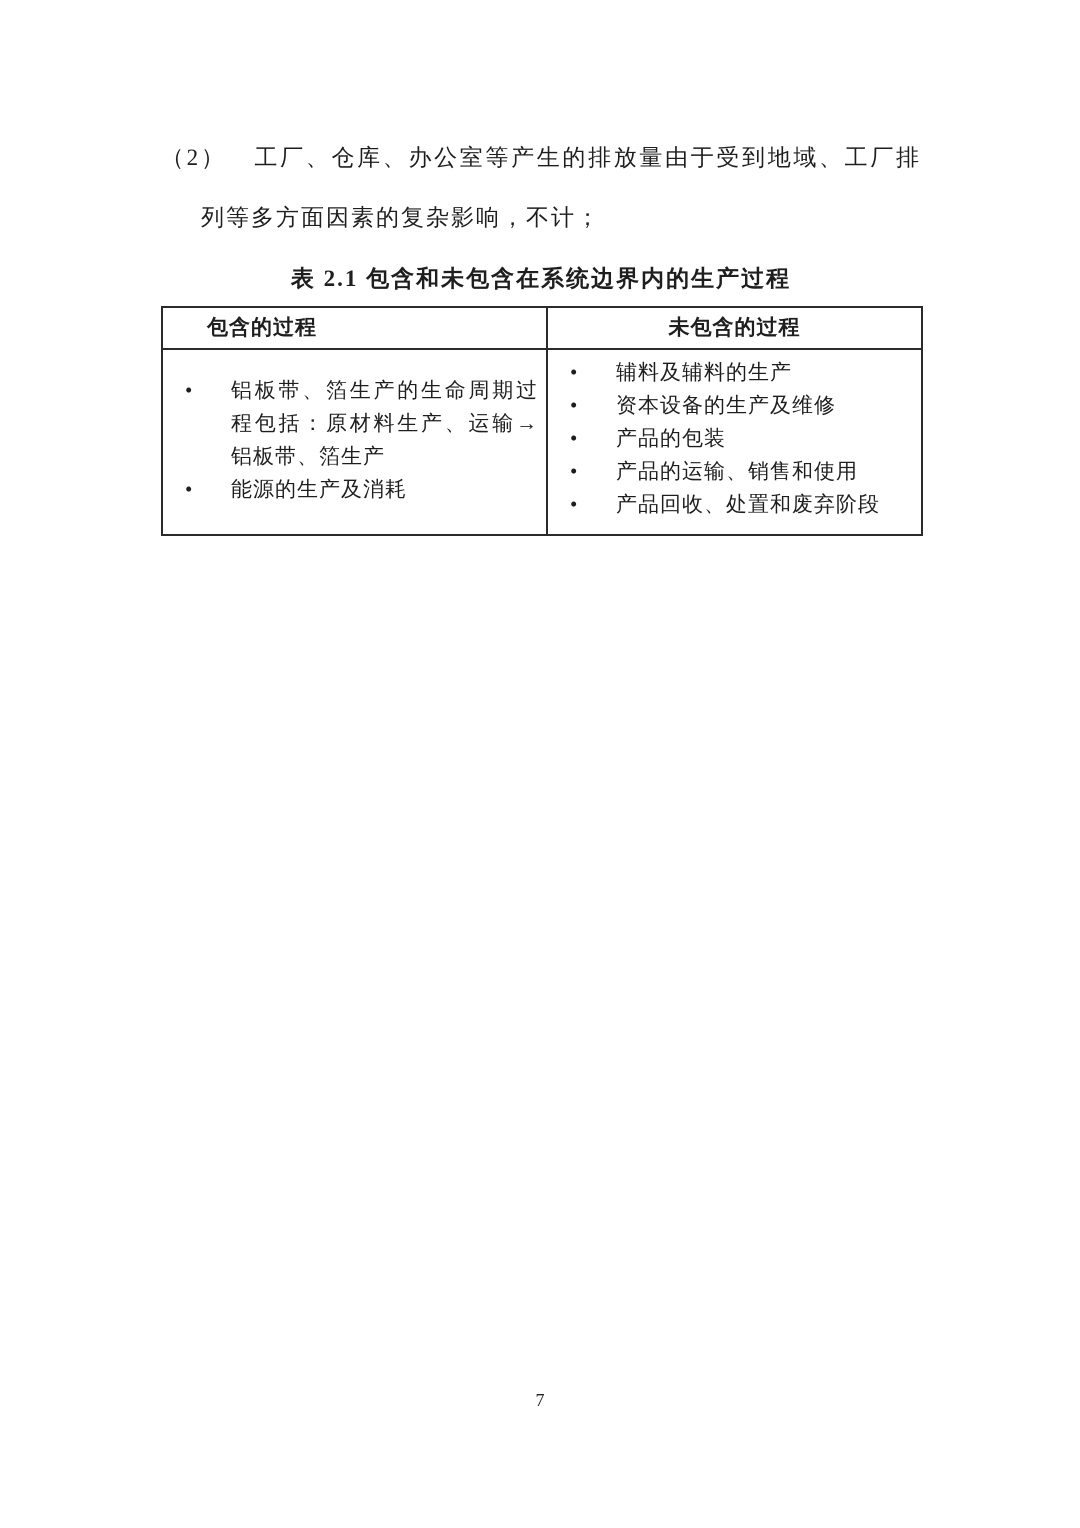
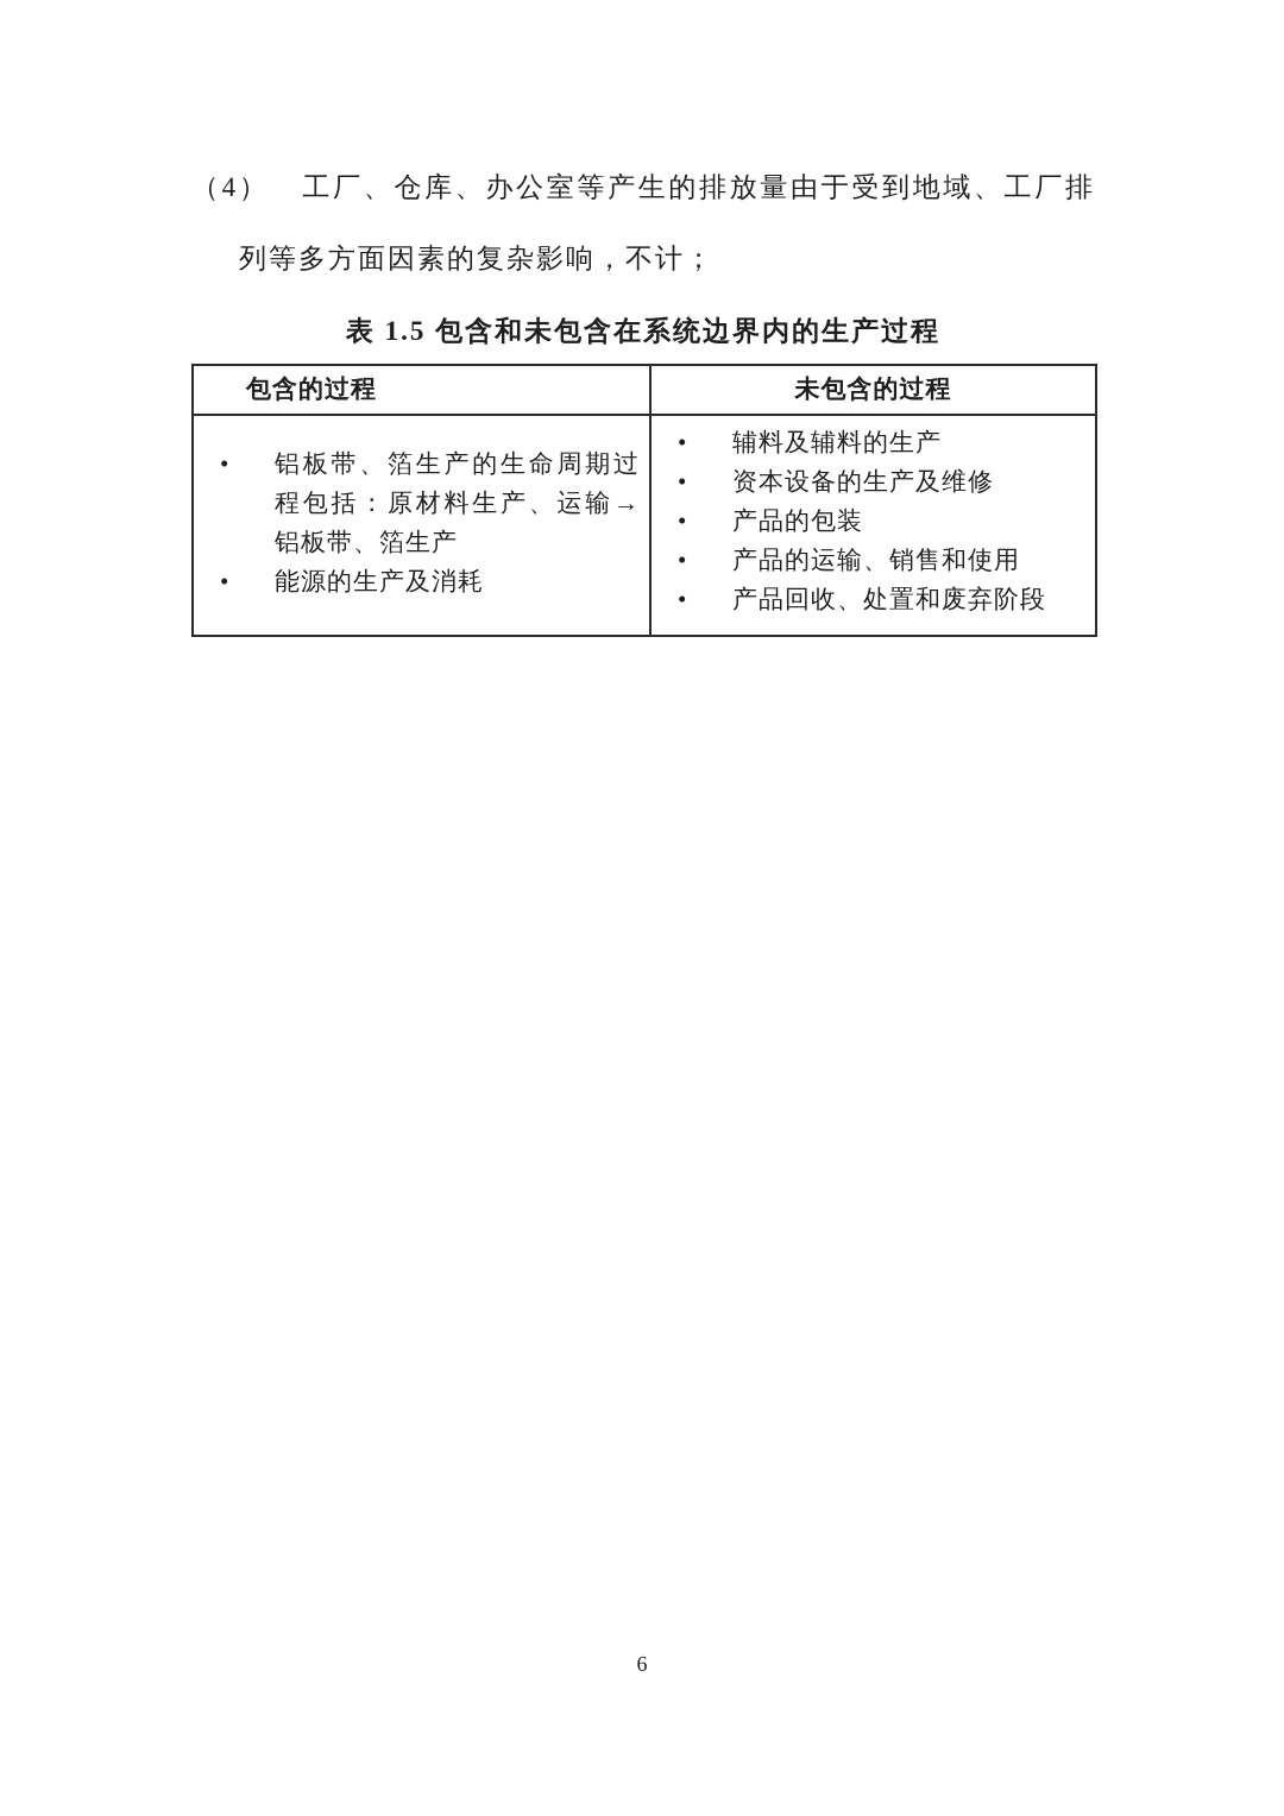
- （2） 工厂、仓库、办公室等产生的排放量由于受到地域、工厂排列等多方面因素的复杂影响，不计；
+ （4） 工厂、仓库、办公室等产生的排放量由于受到地域、工厂排列等多方面因素的复杂影响，不计；
- 表 2.1 包含和未包含在系统边界内的生产过程
+ 表 1.5 包含和未包含在系统边界内的生产过程
  包含的过程	未包含的过程
  铝板带、箔生产的生命周期过程包括：原材料生产、运输→铝板带、箔生产 能源的生产及消耗	辅料及辅料的生产 资本设备的生产及维修 产品的包装 产品的运输、销售和使用 产品回收、处置和废弃阶段
- 7
+ 6
